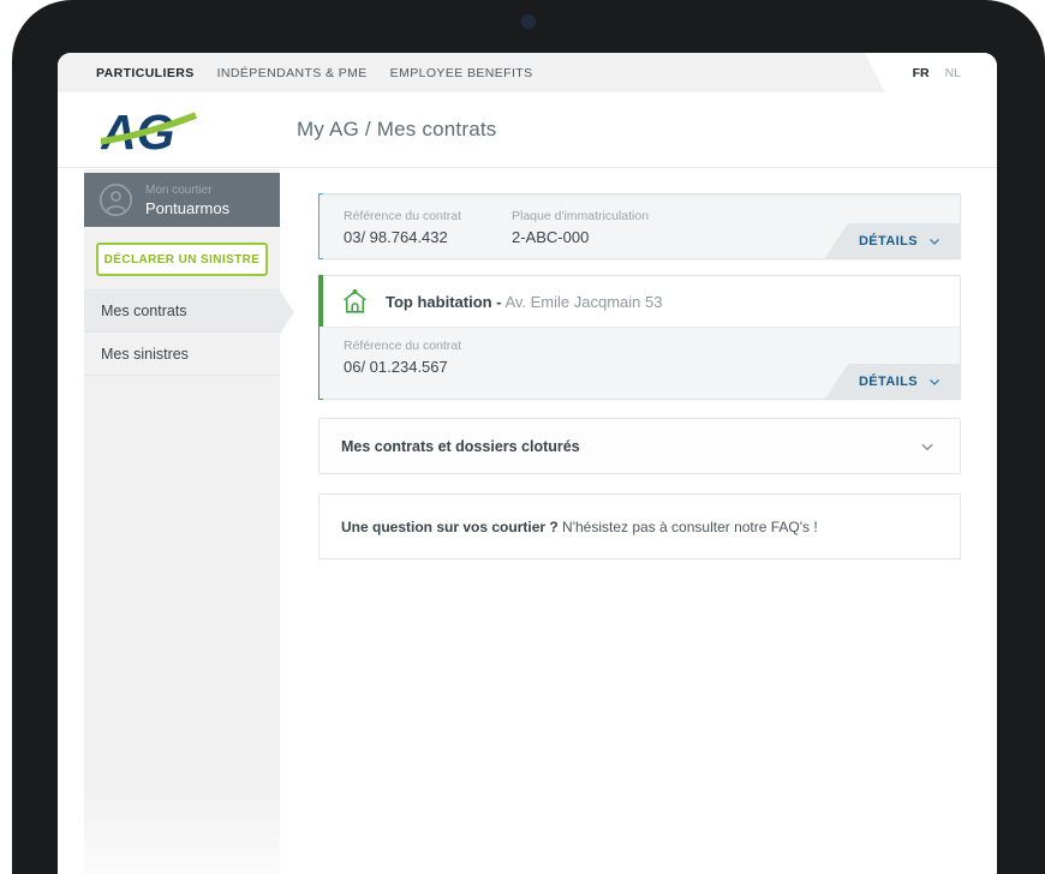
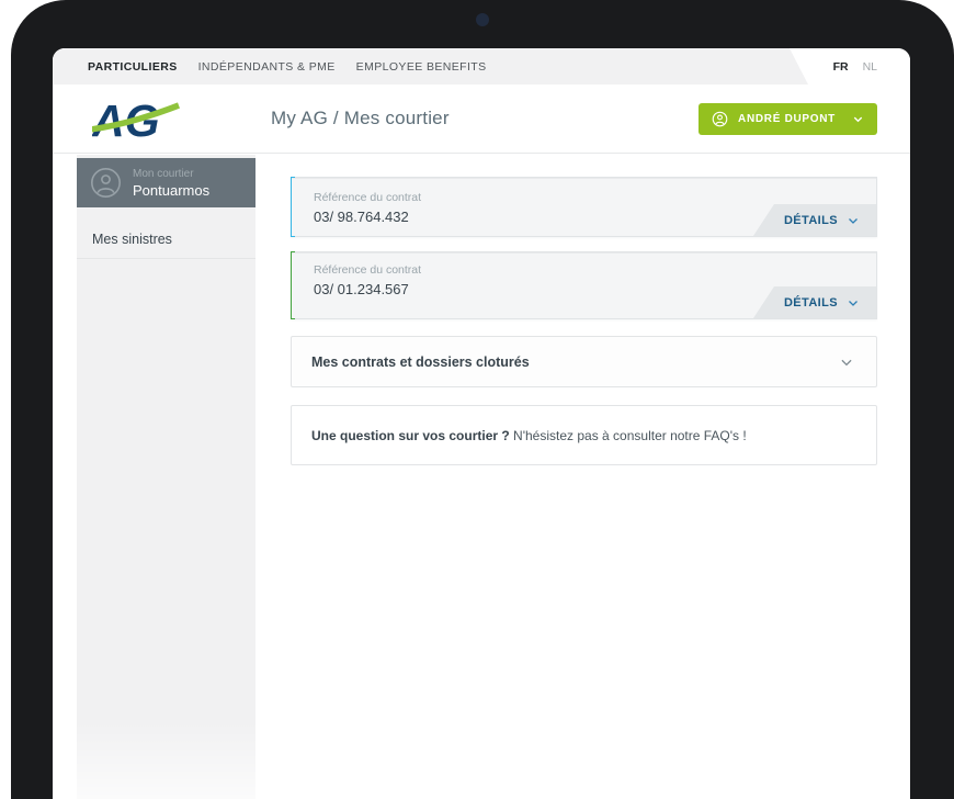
  PARTICULIERS
  INDÉPENDANTS & PME
  EMPLOYEE BENEFITS
  FR
  NL
- My AG / Mes contrats
+ My AG / Mes courtier
+ ANDRÉ DUPONT
  Mon courtier
  Pontuarmos
- DÉCLARER UN SINISTRE
- Mes contrats
  Mes sinistres
  Référence du contrat
  03/ 98.764.432
- Plaque d'immatriculation
- 2-ABC-000
  DÉTAILS
- Top habitation - Av. Emile Jacqmain 53
  Référence du contrat
- 06/ 01.234.567
+ 03/ 01.234.567
  DÉTAILS
  Mes contrats et dossiers cloturés
  Une question sur vos courtier ? N'hésistez pas à consulter notre FAQ's !
